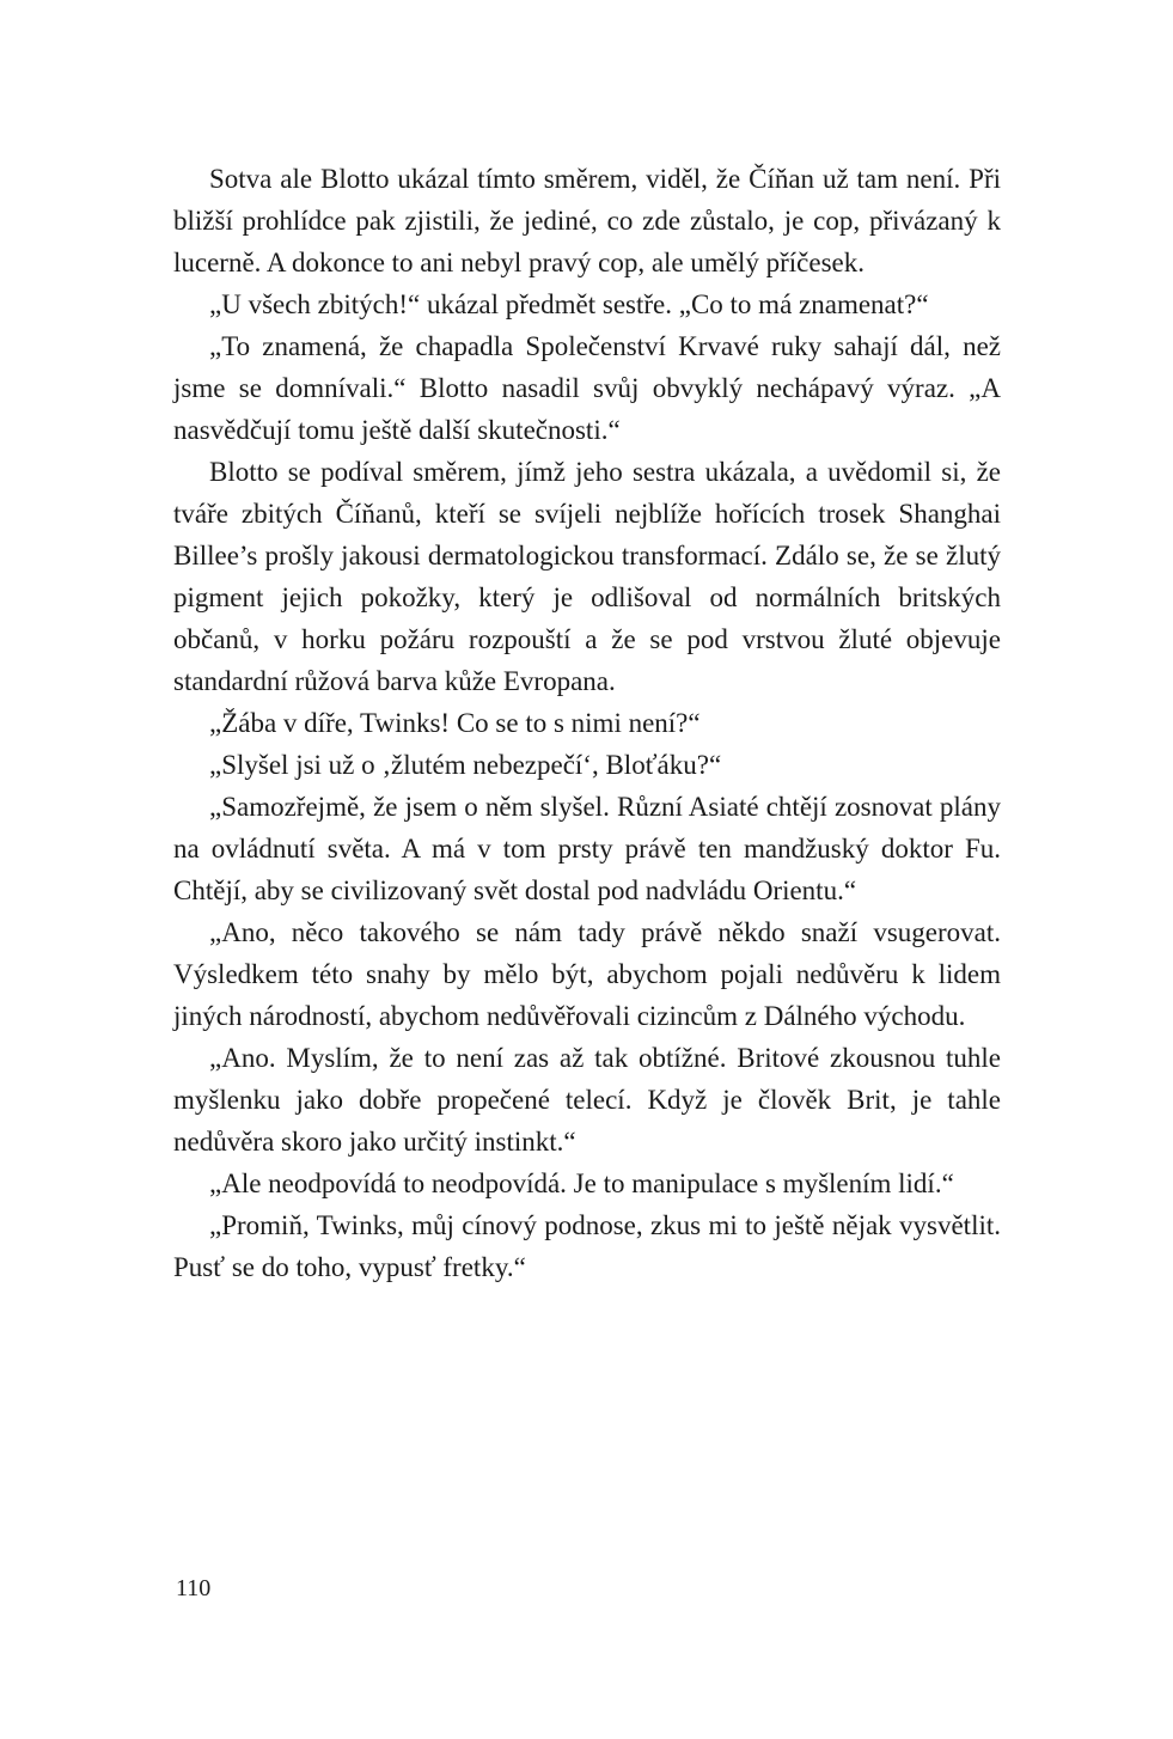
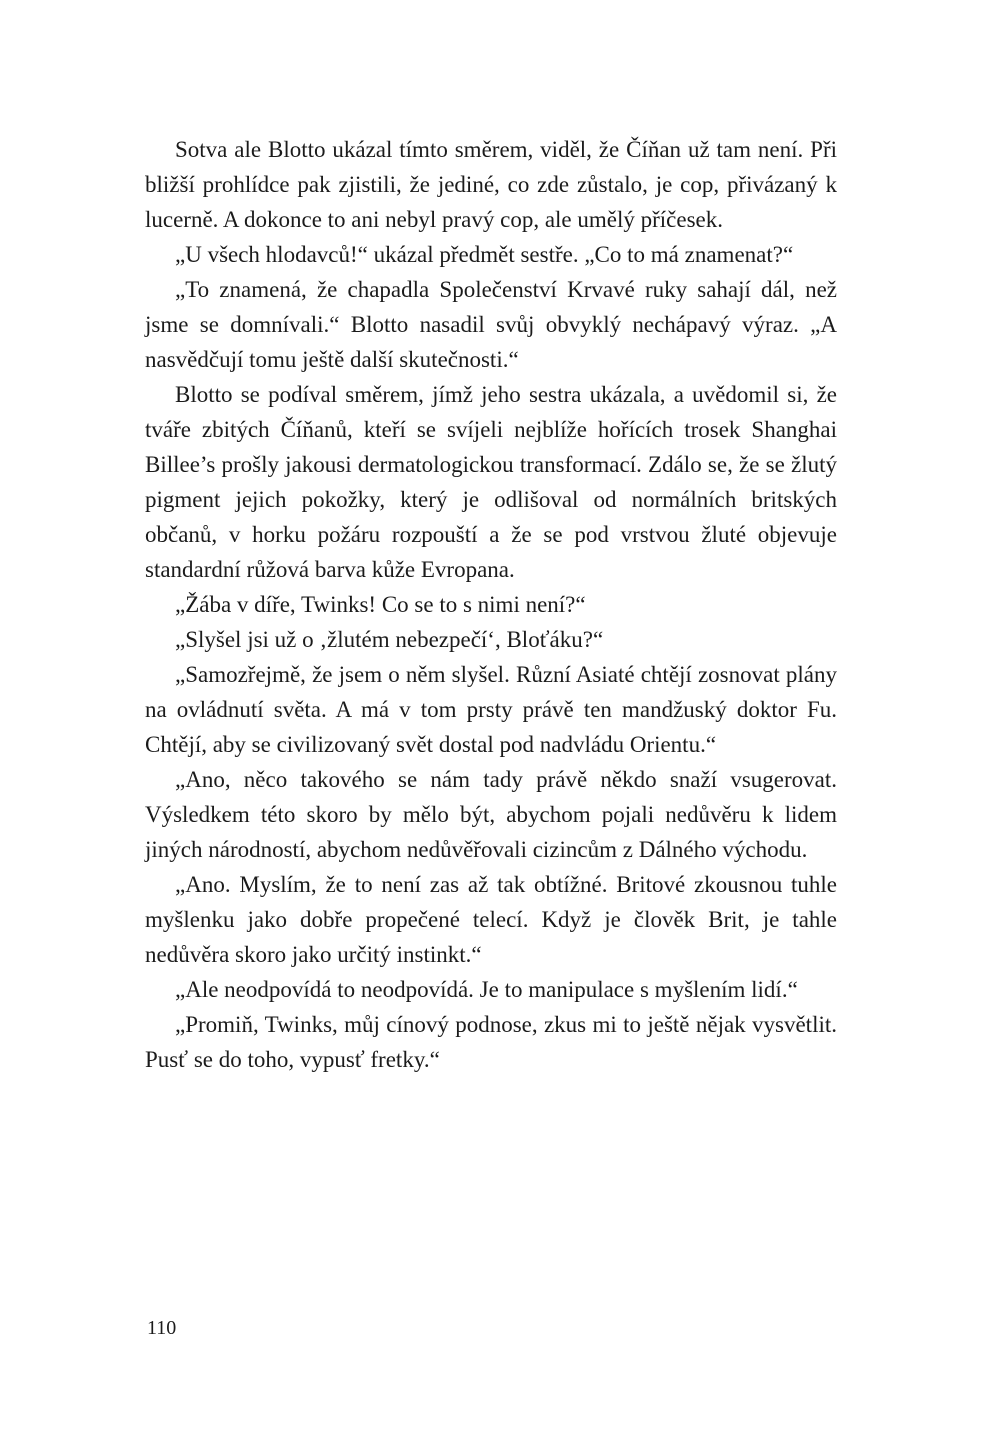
  Sotva ale Blotto ukázal tímto směrem, viděl, že Číňan už tam není. Při bližší prohlídce pak zjistili, že jediné, co zde zůstalo, je cop, přivázaný k lucerně. A dokonce to ani nebyl pravý cop, ale umělý příčesek.
- „U všech zbitých!“ ukázal předmět sestře. „Co to má znamenat?“
+ „U všech hlodavců!“ ukázal předmět sestře. „Co to má znamenat?“
  „To znamená, že chapadla Společenství Krvavé ruky sahají dál, než jsme se domnívali.“ Blotto nasadil svůj obvyklý nechápavý výraz. „A nasvědčují tomu ještě další skutečnosti.“
  Blotto se podíval směrem, jímž jeho sestra ukázala, a uvědomil si, že tváře zbitých Číňanů, kteří se svíjeli nejblíže hořících trosek Shanghai Billee’s prošly jakousi dermatologickou transformací. Zdálo se, že se žlutý pigment jejich pokožky, který je odlišoval od normálních britských občanů, v horku požáru rozpouští a že se pod vrstvou žluté objevuje standardní růžová barva kůže Evropana.
  „Žába v díře, Twinks! Co se to s nimi není?“
  „Slyšel jsi už o ‚žlutém nebezpečí‘, Bloťáku?“
  „Samozřejmě, že jsem o něm slyšel. Různí Asiaté chtějí zosnovat plány na ovládnutí světa. A má v tom prsty právě ten mandžuský doktor Fu. Chtějí, aby se civilizovaný svět dostal pod nadvládu Orientu.“
- „Ano, něco takového se nám tady právě někdo snaží vsugerovat. Výsledkem této snahy by mělo být, abychom pojali nedůvěru k lidem jiných národností, abychom nedůvěřovali cizincům z Dálného východu.
+ „Ano, něco takového se nám tady právě někdo snaží vsugerovat. Výsledkem této skoro by mělo být, abychom pojali nedůvěru k lidem jiných národností, abychom nedůvěřovali cizincům z Dálného východu.
  „Ano. Myslím, že to není zas až tak obtížné. Britové zkousnou tuhle myšlenku jako dobře propečené telecí. Když je člověk Brit, je tahle nedůvěra skoro jako určitý instinkt.“
  „Ale neodpovídá to neodpovídá. Je to manipulace s myšlením lidí.“
  „Promiň, Twinks, můj cínový podnose, zkus mi to ještě nějak vysvětlit. Pusť se do toho, vypusť fretky.“
  110
